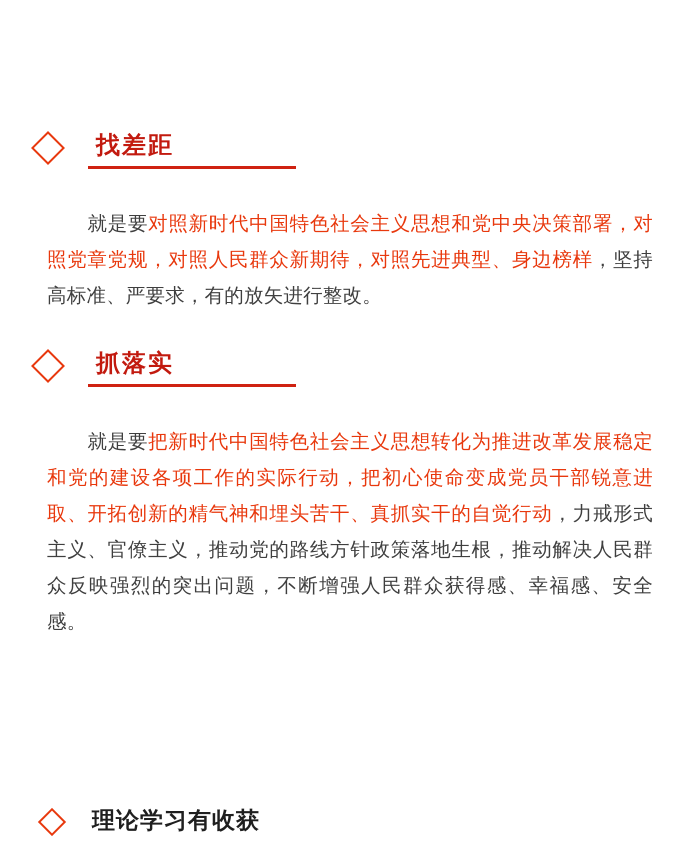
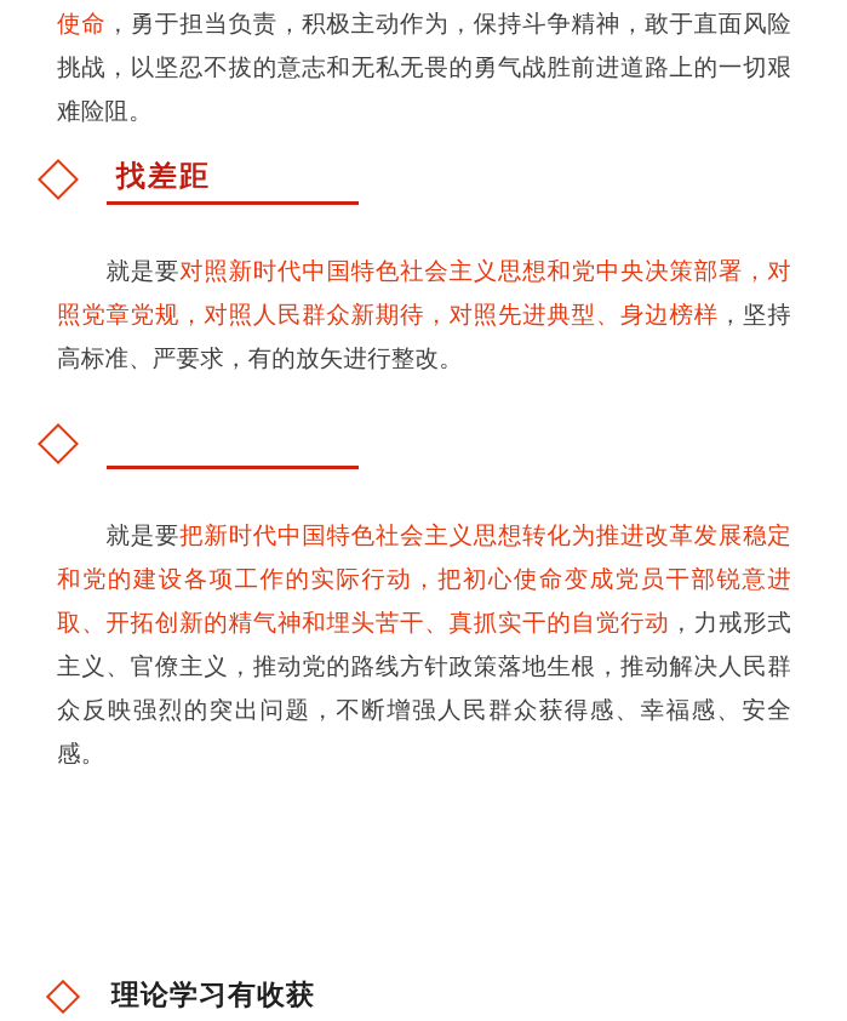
+ 使命，勇于担当负责，积极主动作为，保持斗争精神，敢于直面风险挑战，以坚忍不拔的意志和无私无畏的勇气战胜前进道路上的一切艰难险阻。
  找差距
  就是要对照新时代中国特色社会主义思想和党中央决策部署，对照党章党规，对照人民群众新期待，对照先进典型、身边榜样，坚持高标准、严要求，有的放矢进行整改。
- 抓落实
  就是要把新时代中国特色社会主义思想转化为推进改革发展稳定和党的建设各项工作的实际行动，把初心使命变成党员干部锐意进取、开拓创新的精气神和埋头苦干、真抓实干的自觉行动，力戒形式主义、官僚主义，推动党的路线方针政策落地生根，推动解决人民群众反映强烈的突出问题，不断增强人民群众获得感、幸福感、安全感。
  理论学习有收获
